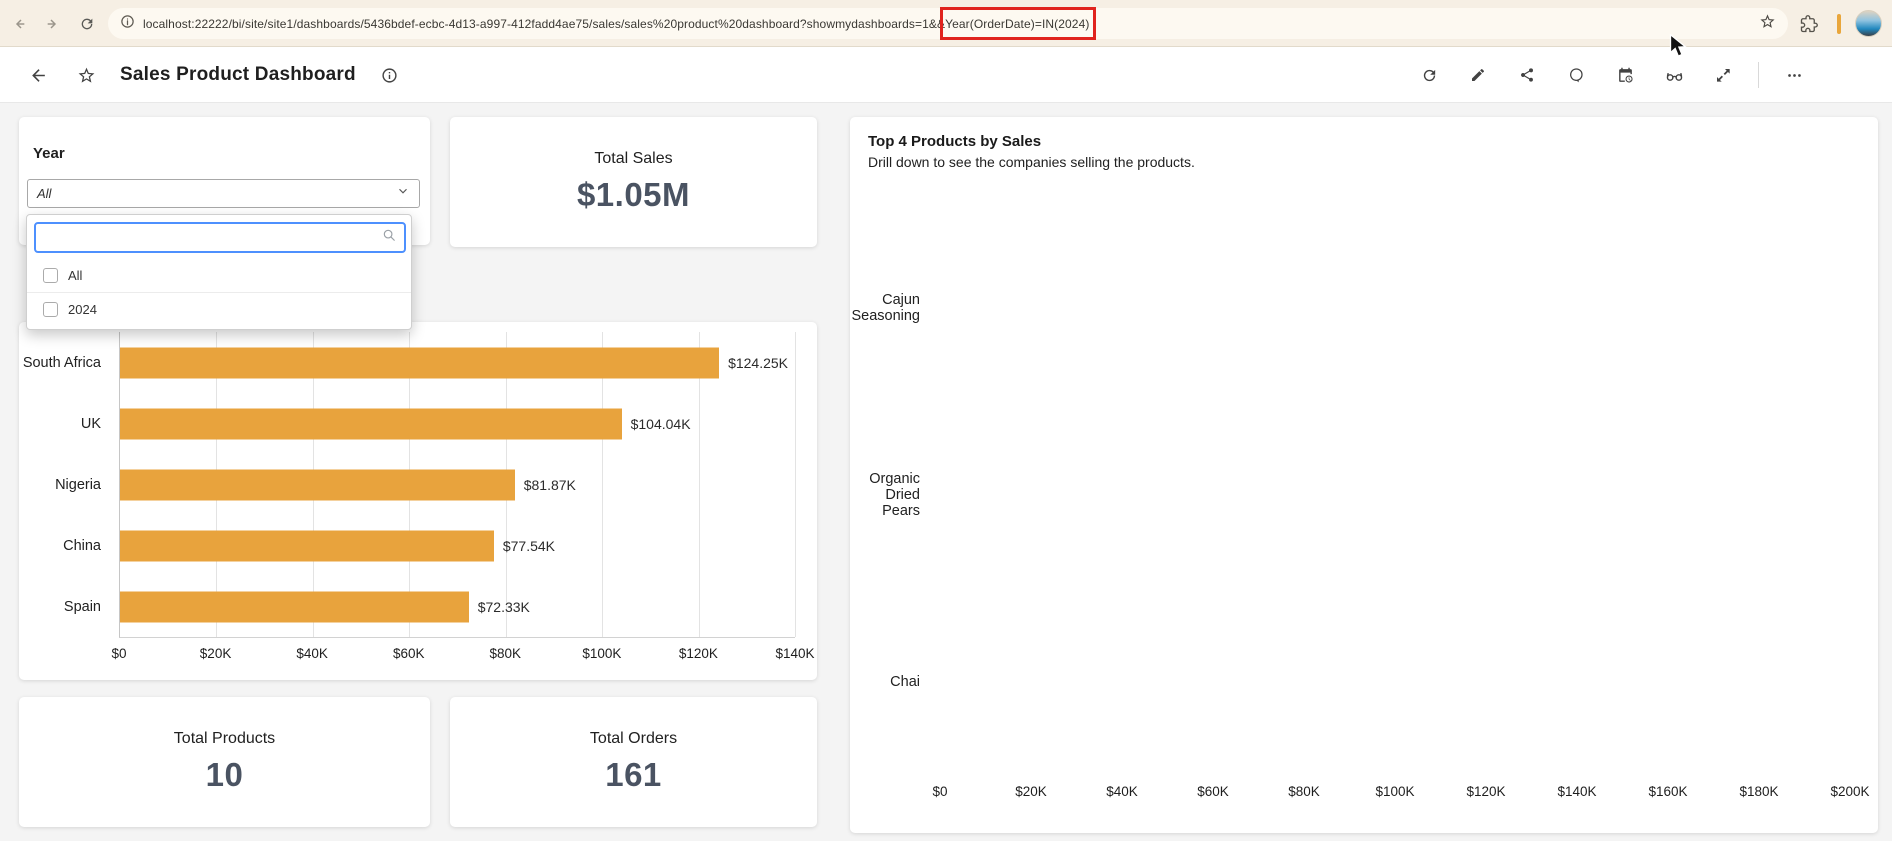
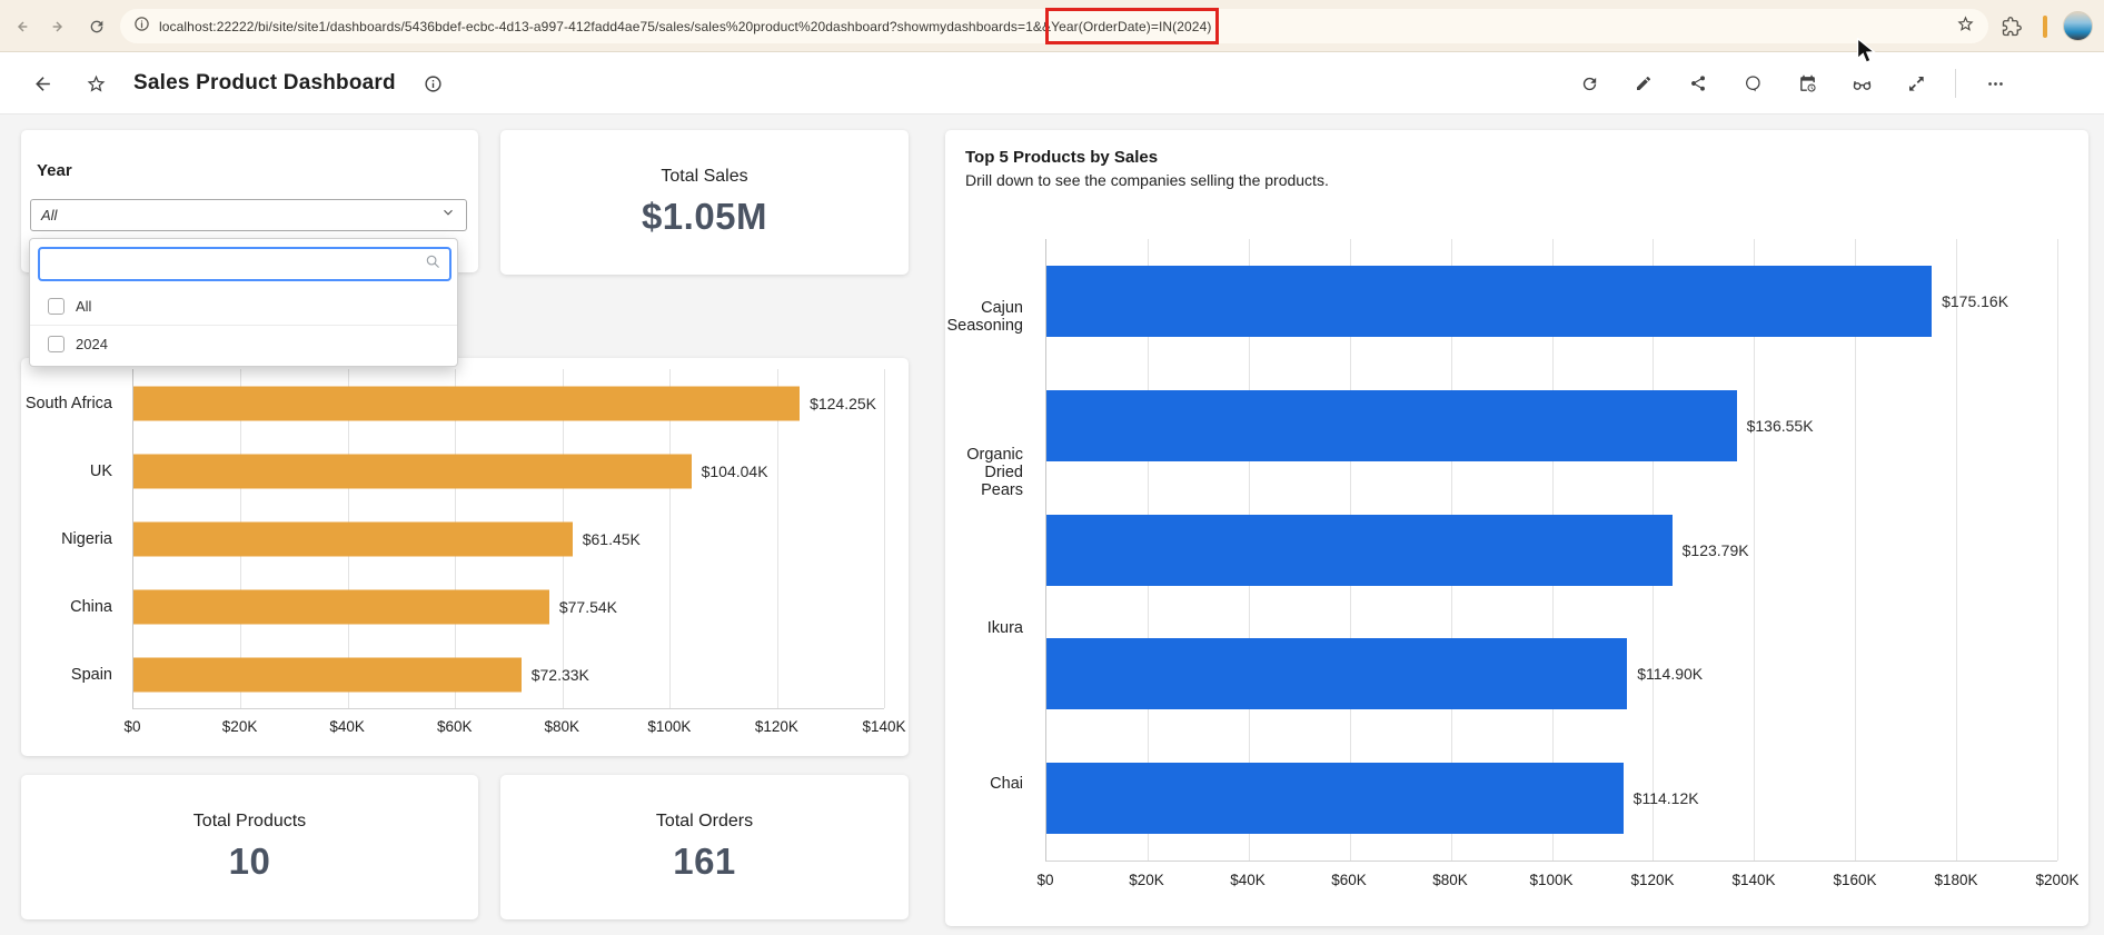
  localhost:22222/bi/site/site1/dashboards/5436bdef-ecbc-4d13-a997-412fadd4ae75/sales/sales%20product%20dashboard?showmydashboards=1&&Year(OrderDate)=IN(2024)
  Sales Product Dashboard
  Year
  All
  Total Sales
  $1.05M
  South Africa
  UK
  Nigeria
  China
  Spain
  $124.25K
  $104.04K
- $81.87K
+ $61.45K
  $77.54K
  $72.33K
  $0
  $20K
  $40K
  $60K
  $80K
  $100K
  $120K
  $140K
  Total Products
  10
  Total Orders
  161
- Top 4 Products by Sales
+ Top 5 Products by Sales
  Drill down to see the companies selling the products.
  Cajun Seasoning
  Organic Dried Pears
+ Ikura
  Chai
+ $175.16K
+ $136.55K
+ $123.79K
+ $114.90K
+ $114.12K
  $0
  $20K
  $40K
  $60K
  $80K
  $100K
  $120K
  $140K
  $160K
  $180K
  $200K
  All
  2024
